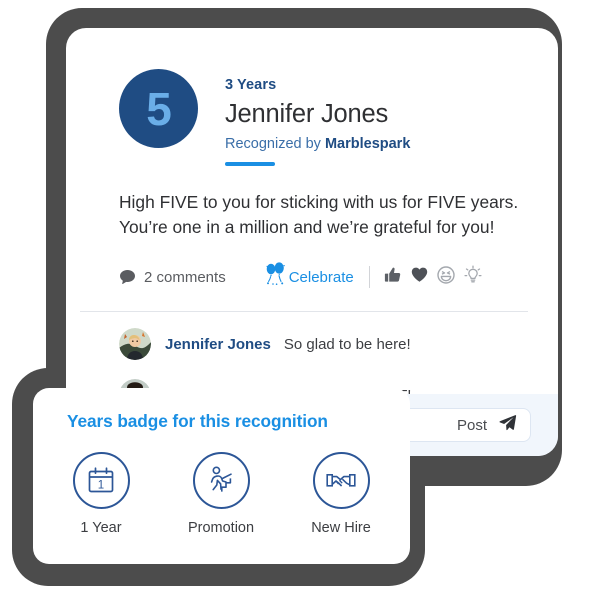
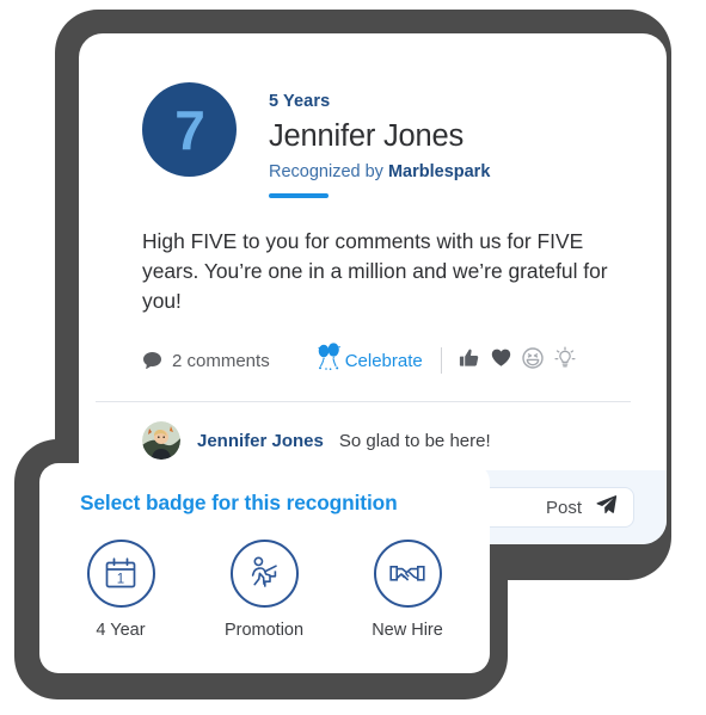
- 5
+ 7
- 3 Years
+ 5 Years
  Jennifer Jones
  Recognized by Marblespark
- High FIVE to you for sticking with us for FIVE years. You’re one in a million and we’re grateful for you!
+ High FIVE to you for comments with us for FIVE years. You’re one in a million and we’re grateful for you!
  2 comments
  Celebrate
  Jennifer Jones
  So glad to be here!
  Post
- Years badge for this recognition
+ Select badge for this recognition
  1
- 1 Year
+ 4 Year
  Promotion
  New Hire
